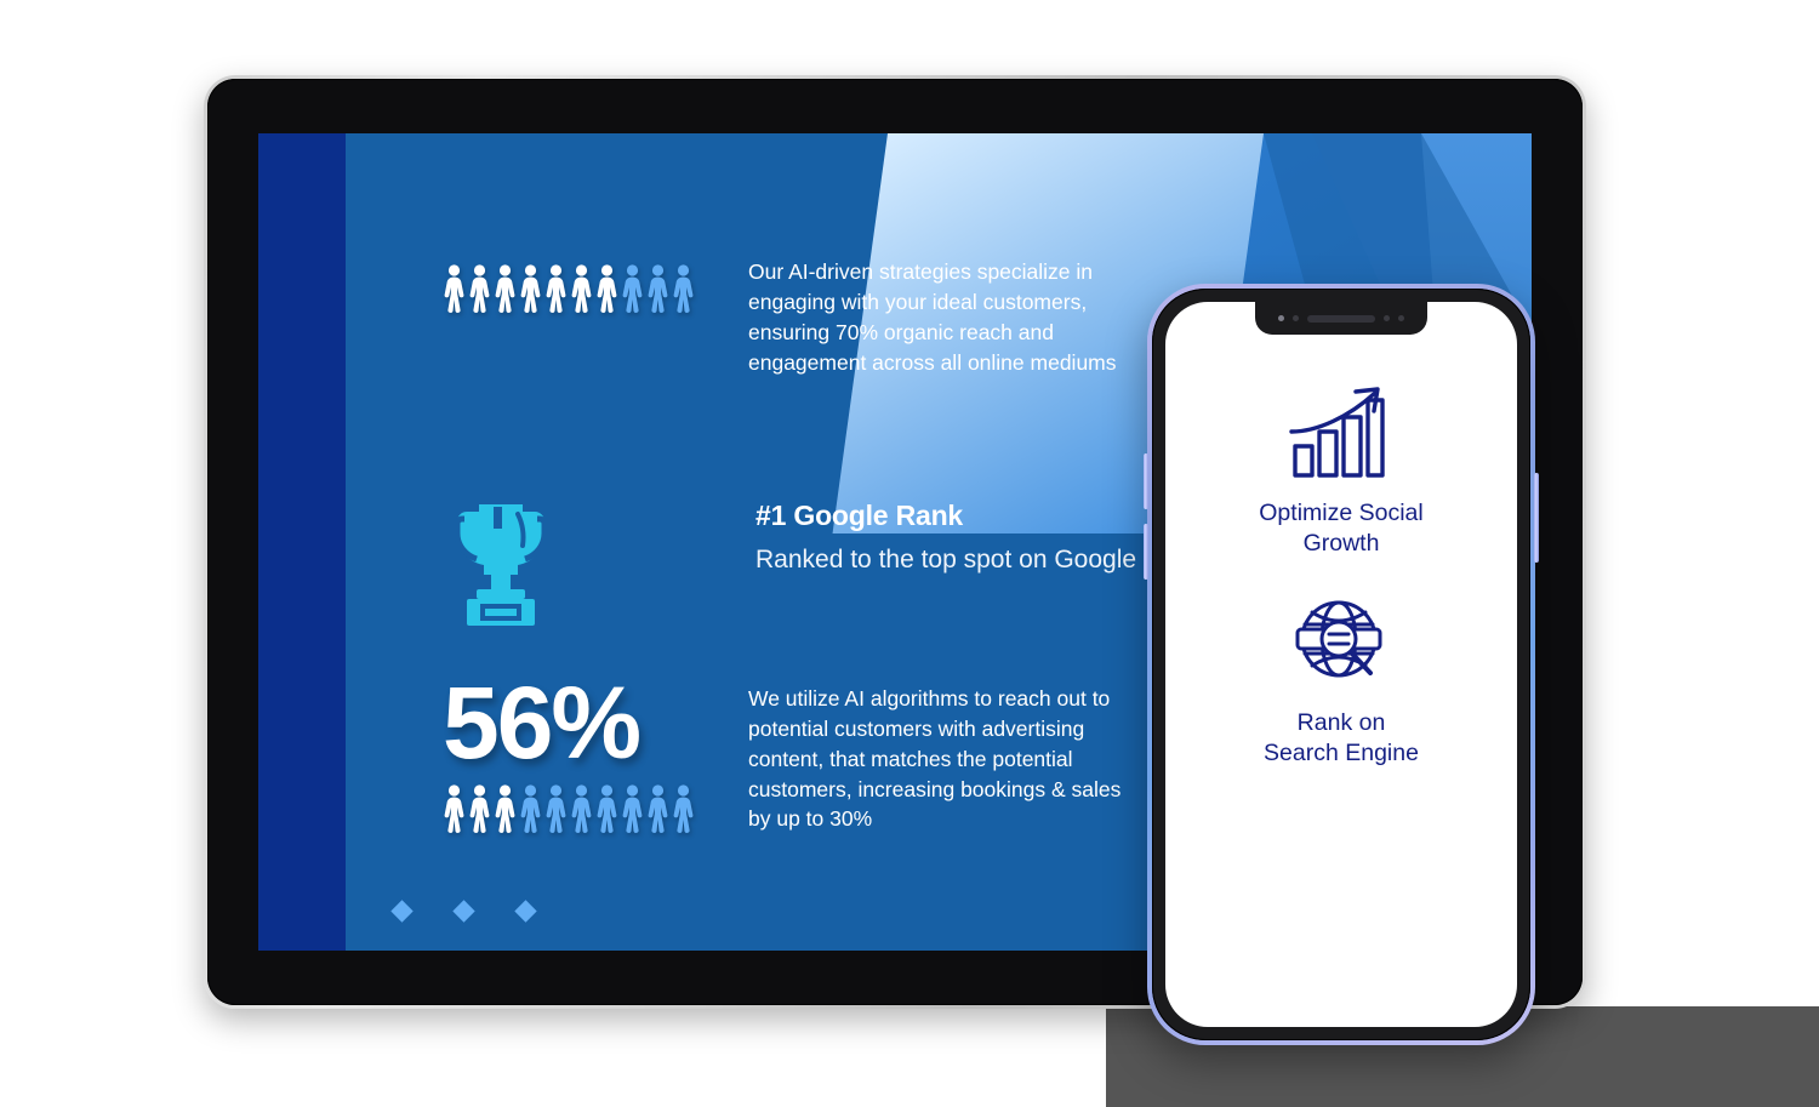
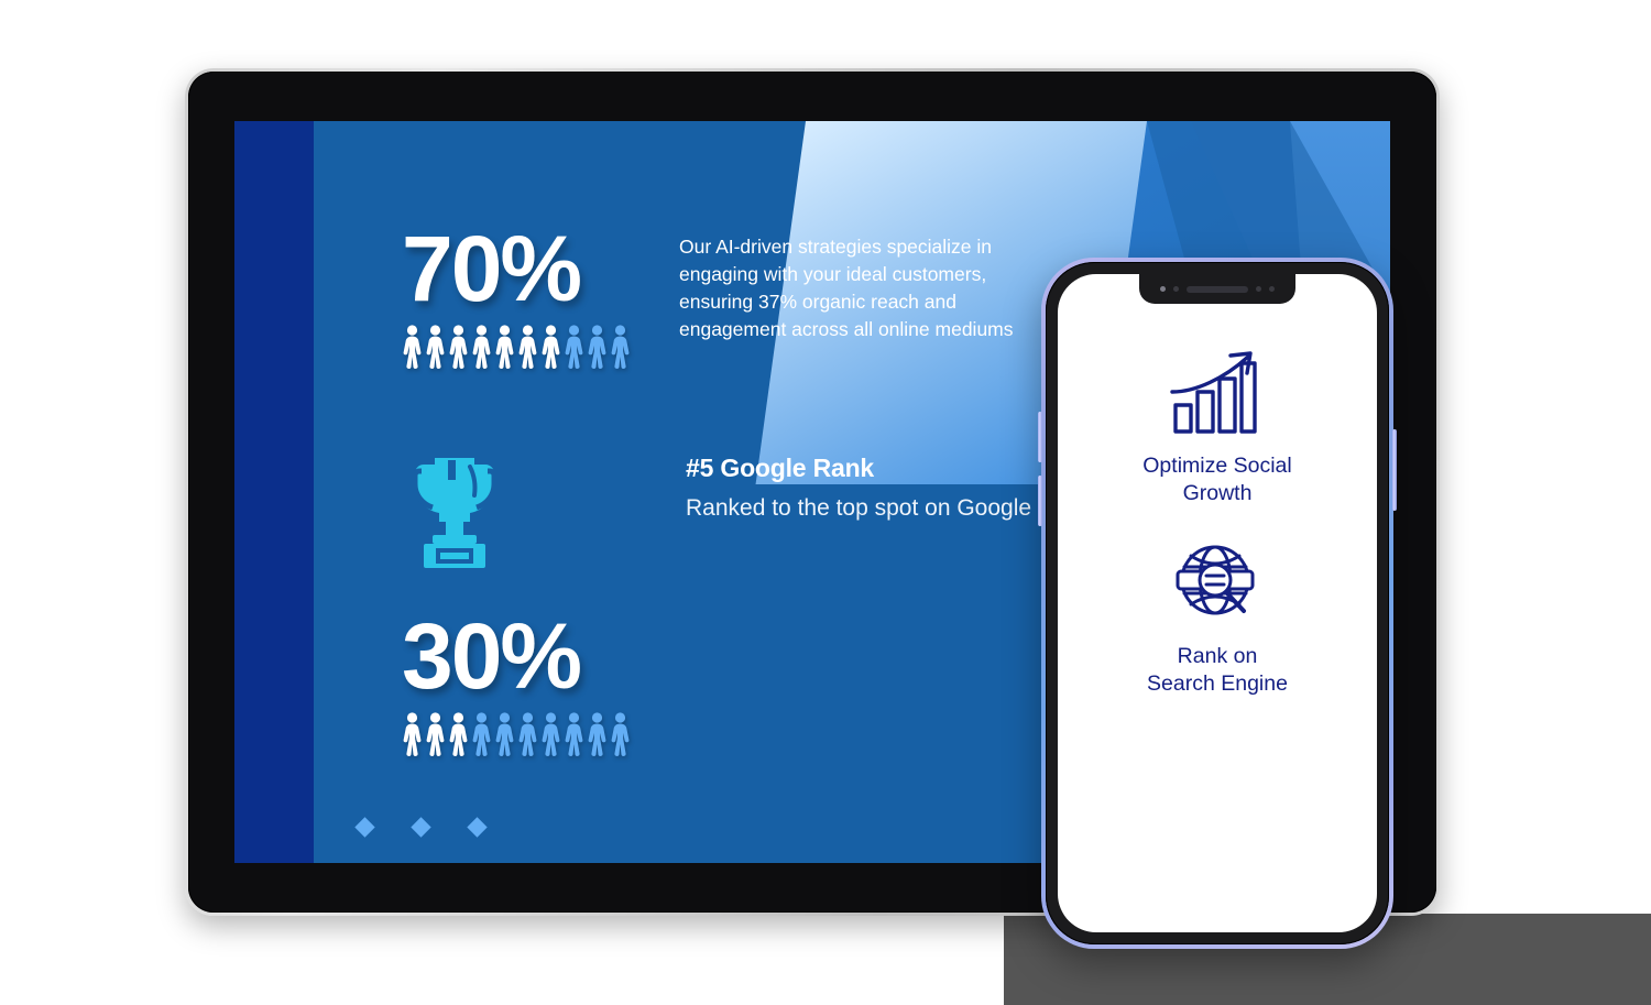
+ 70%
- Our AI-driven strategies specialize in engaging with your ideal customers, ensuring 70% organic reach and engagement across all online mediums
+ Our AI-driven strategies specialize in engaging with your ideal customers, ensuring 37% organic reach and engagement across all online mediums
- #1 Google Rank
+ #5 Google Rank
  Ranked to the top spot on Google
- 56%
+ 30%
- We utilize AI algorithms to reach out to potential customers with advertising content, that matches the potential customers, increasing bookings & sales by up to 30%
  Optimize Social
  Growth
  Rank on
  Search Engine
